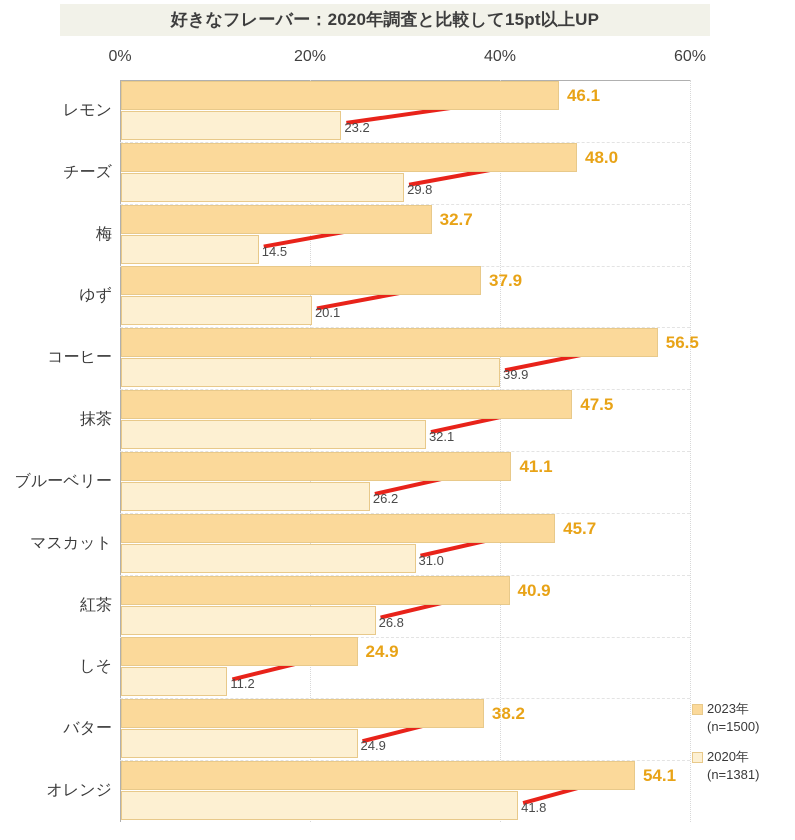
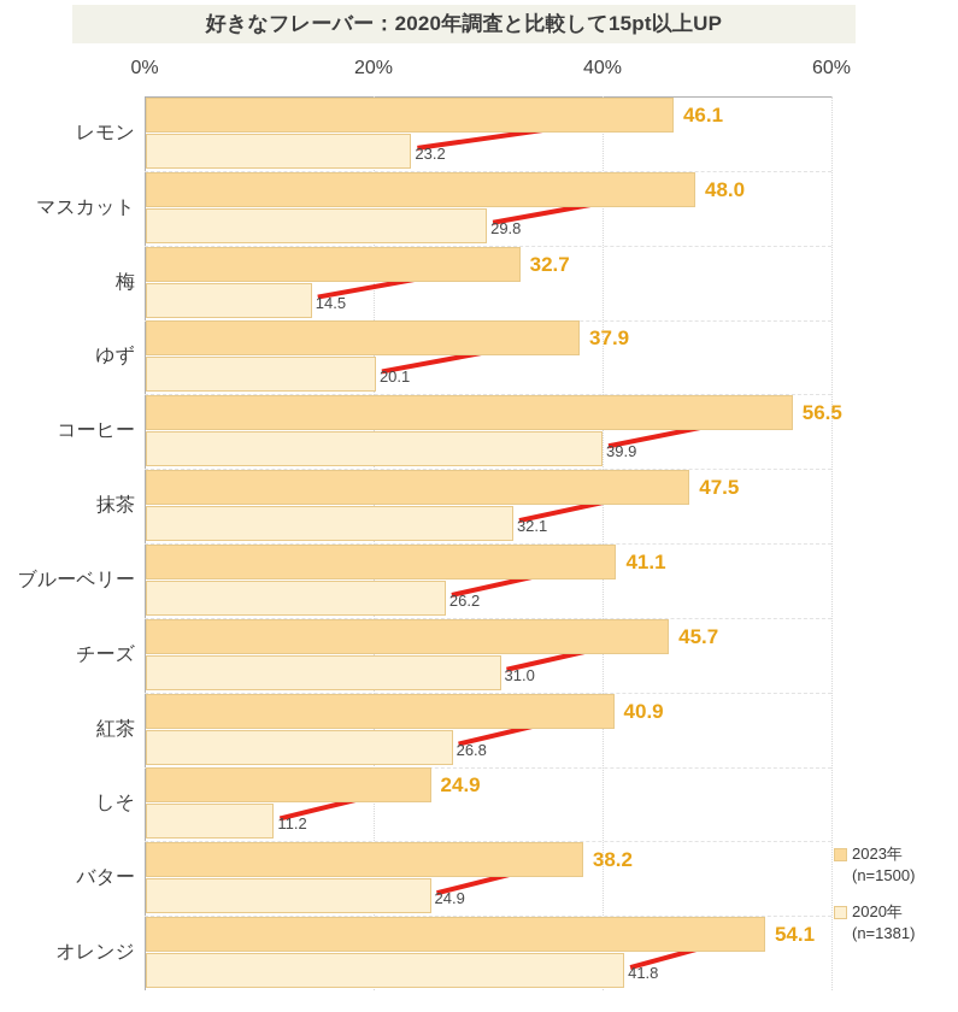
  好きなフレーバー：2020年調査と比較して15pt以上UP
  0%
  20%
  40%
  60%
  46.1
  23.2
  48.0
  29.8
  32.7
  14.5
  37.9
  20.1
  56.5
  39.9
  47.5
  32.1
  41.1
  26.2
  45.7
  31.0
  40.9
  26.8
  24.9
  11.2
  38.2
  24.9
  54.1
  41.8
  レモン
- チーズ
+ マスカット
  梅
  ゆず
  コーヒー
  抹茶
  ブルーベリー
- マスカット
+ チーズ
  紅茶
  しそ
  バター
  オレンジ
  2023年
  (n=1500)
  2020年
  (n=1381)
